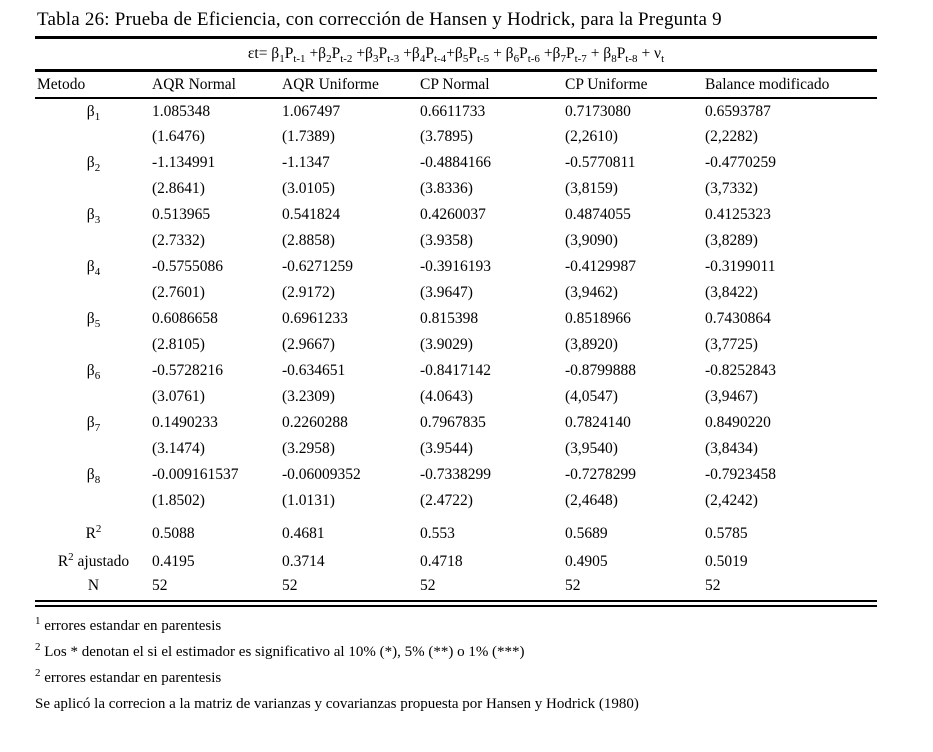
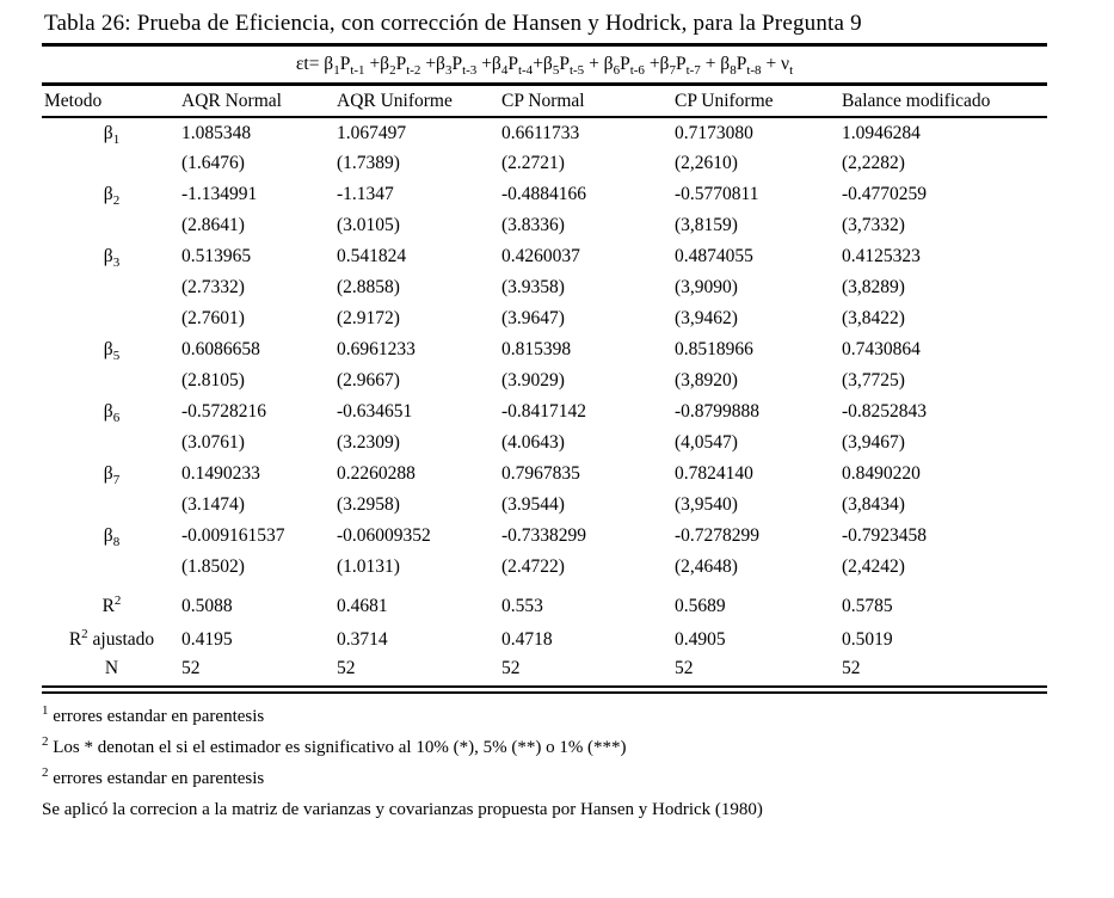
  Tabla 26: Prueba de Eficiencia, con corrección de Hansen y Hodrick, para la Pregunta 9
  εt= β1Pt-1 +β2Pt-2 +β3Pt-3 +β4Pt-4+β5Pt-5 + β6Pt-6 +β7Pt-7 + β8Pt-8 + νt
  Metodo	AQR Normal	AQR Uniforme	CP Normal	CP Uniforme	Balance modificado
- β1	1.085348	1.067497	0.6611733	0.7173080	0.6593787
+ β1	1.085348	1.067497	0.6611733	0.7173080	1.0946284
- 	(1.6476)	(1.7389)	(3.7895)	(2,2610)	(2,2282)
+ 	(1.6476)	(1.7389)	(2.2721)	(2,2610)	(2,2282)
  β2	-1.134991	-1.1347	-0.4884166	-0.5770811	-0.4770259
  	(2.8641)	(3.0105)	(3.8336)	(3,8159)	(3,7332)
  β3	0.513965	0.541824	0.4260037	0.4874055	0.4125323
  	(2.7332)	(2.8858)	(3.9358)	(3,9090)	(3,8289)
- β4	-0.5755086	-0.6271259	-0.3916193	-0.4129987	-0.3199011
  	(2.7601)	(2.9172)	(3.9647)	(3,9462)	(3,8422)
  β5	0.6086658	0.6961233	0.815398	0.8518966	0.7430864
  	(2.8105)	(2.9667)	(3.9029)	(3,8920)	(3,7725)
  β6	-0.5728216	-0.634651	-0.8417142	-0.8799888	-0.8252843
  	(3.0761)	(3.2309)	(4.0643)	(4,0547)	(3,9467)
  β7	0.1490233	0.2260288	0.7967835	0.7824140	0.8490220
  	(3.1474)	(3.2958)	(3.9544)	(3,9540)	(3,8434)
  β8	-0.009161537	-0.06009352	-0.7338299	-0.7278299	-0.7923458
  	(1.8502)	(1.0131)	(2.4722)	(2,4648)	(2,4242)
  R2	0.5088	0.4681	0.553	0.5689	0.5785
  R2 ajustado	0.4195	0.3714	0.4718	0.4905	0.5019
  N	52	52	52	52	52
  1 errores estandar en parentesis
  2 Los * denotan el si el estimador es significativo al 10% (*), 5% (**) o 1% (***)
  2 errores estandar en parentesis
  Se aplicó la correcion a la matriz de varianzas y covarianzas propuesta por Hansen y Hodrick (1980)
